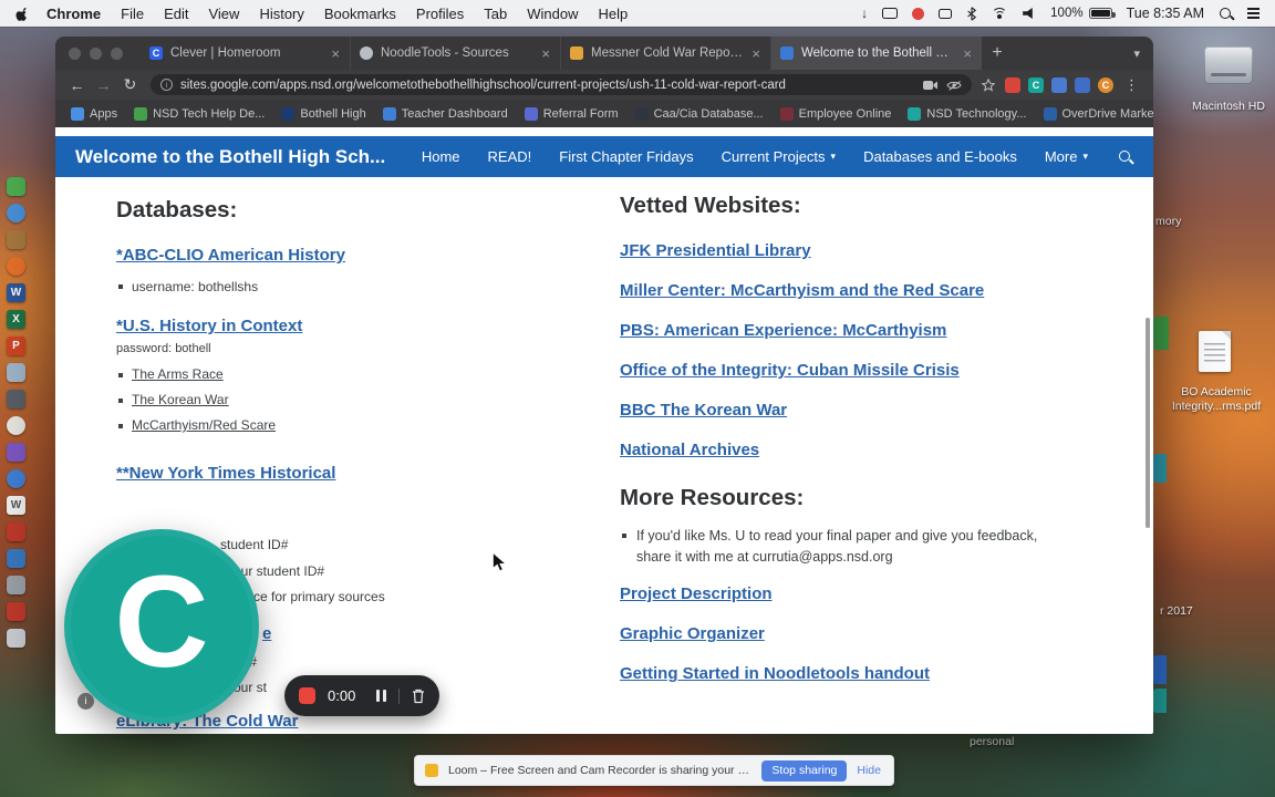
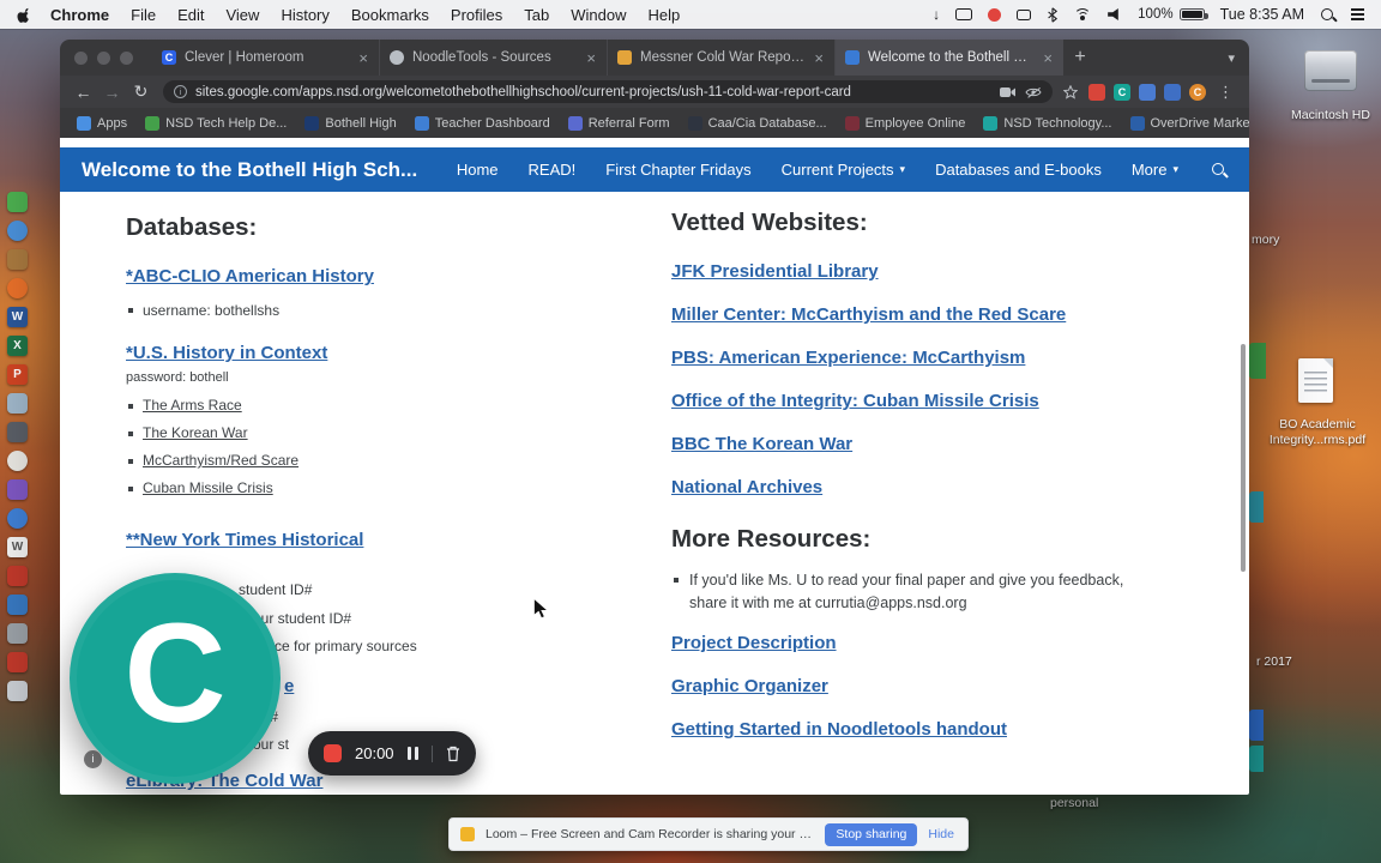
  Chrome
  File
  Edit
  View
  History
  Bookmarks
  Profiles
  Tab
  Window
  Help
  ↓
  100%
  Tue 8:35 AM
  Macintosh HD
  mory
  BO Academic
  Integrity...rms.pdf
  r 2017
  personal
  W
  X
  P
  W
  C
  Clever | Homeroom
  ×
  NoodleTools - Sources
  ×
  Messner Cold War Report
  ×
  Welcome to the Bothell Hig
  ×
  +
  ▾
  ←
  →
  ↻
  i
  sites.google.com/apps.nsd.org/welcometothebothellhighschool/current-projects/ush-11-cold-war-report-card
  C
  C
  ⋮
  Apps
  NSD Tech Help De...
  Bothell High
  Teacher Dashboard
  Referral Form
  Caa/Cia Database...
  Employee Online
  NSD Technology...
  OverDrive Marke
  Welcome to the Bothell High Sch...
  Home
  READ!
  First Chapter Fridays
  Current Projects
  ▾
  Databases and E-books
  More
  ▾
  Databases:
  *ABC-CLIO American History
  username: bothellshs
  *U.S. History in Context
  password: bothell
  The Arms Race
  The Korean War
  McCarthyism/Red Scare
+ Cuban Missile Crisis
  **New York Times Historical
  student ID#
  ur student ID#
  ce for primary sources
  e
  Vetted Websites:
  JFK Presidential Library
  Miller Center: McCarthyism and the Red Scare
  PBS: American Experience: McCarthyism
  Office of the Integrity: Cuban Missile Crisis
  BBC The Korean War
  National Archives
  More Resources:
  If you'd like Ms. U to read your final paper and give you feedback, share it with me at currutia@apps.nsd.org
  Project Description
  Graphic Organizer
  Getting Started in Noodletools handout
  C
  i
- 0:00
+ 20:00
  Loom – Free Screen and Cam Recorder is sharing your scr
  Stop sharing
  Hide
